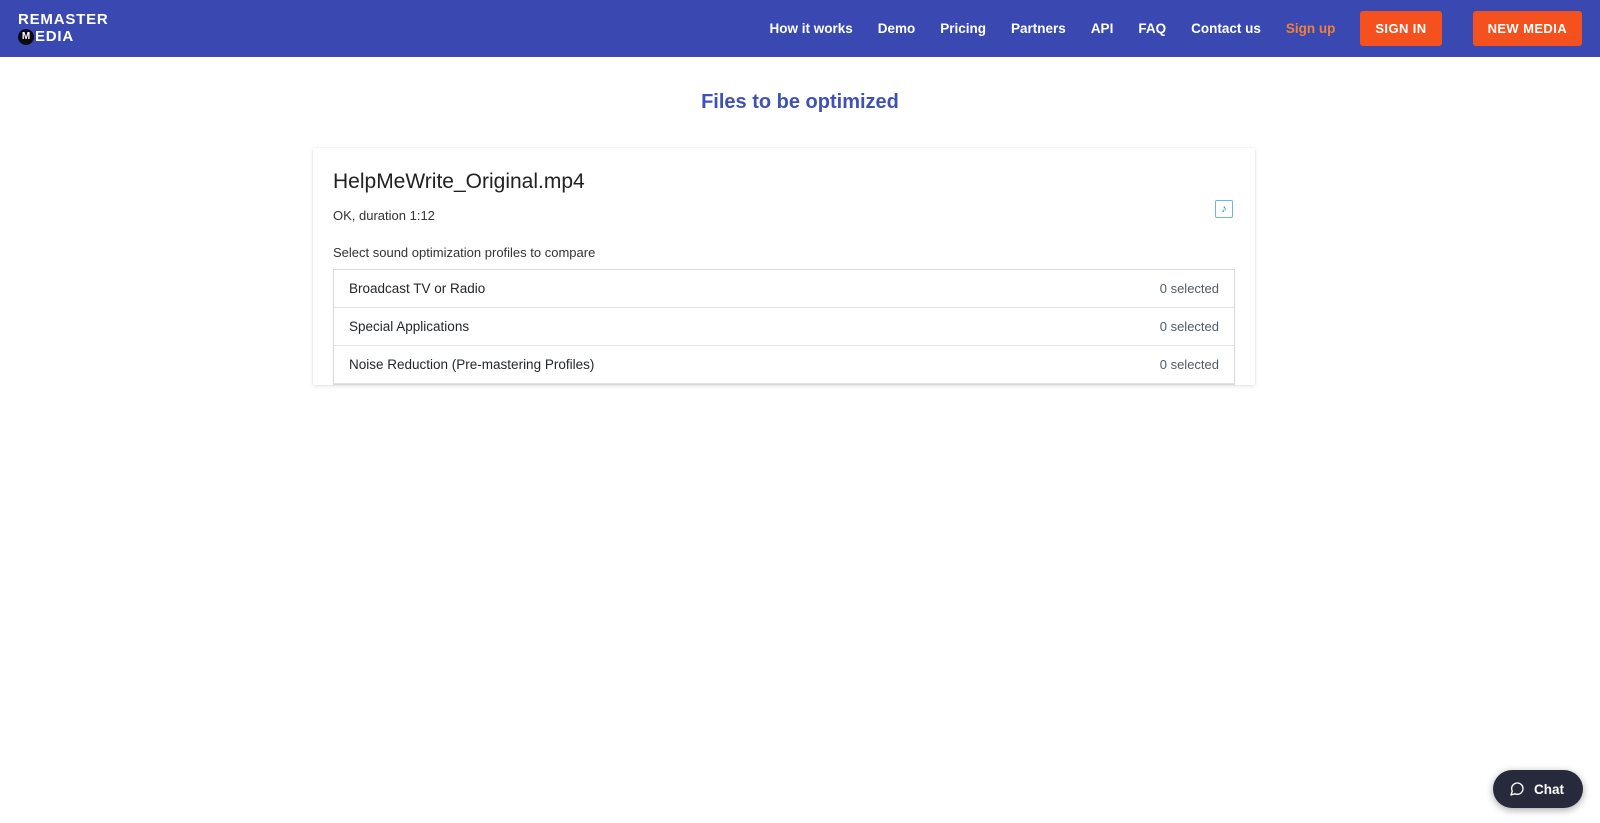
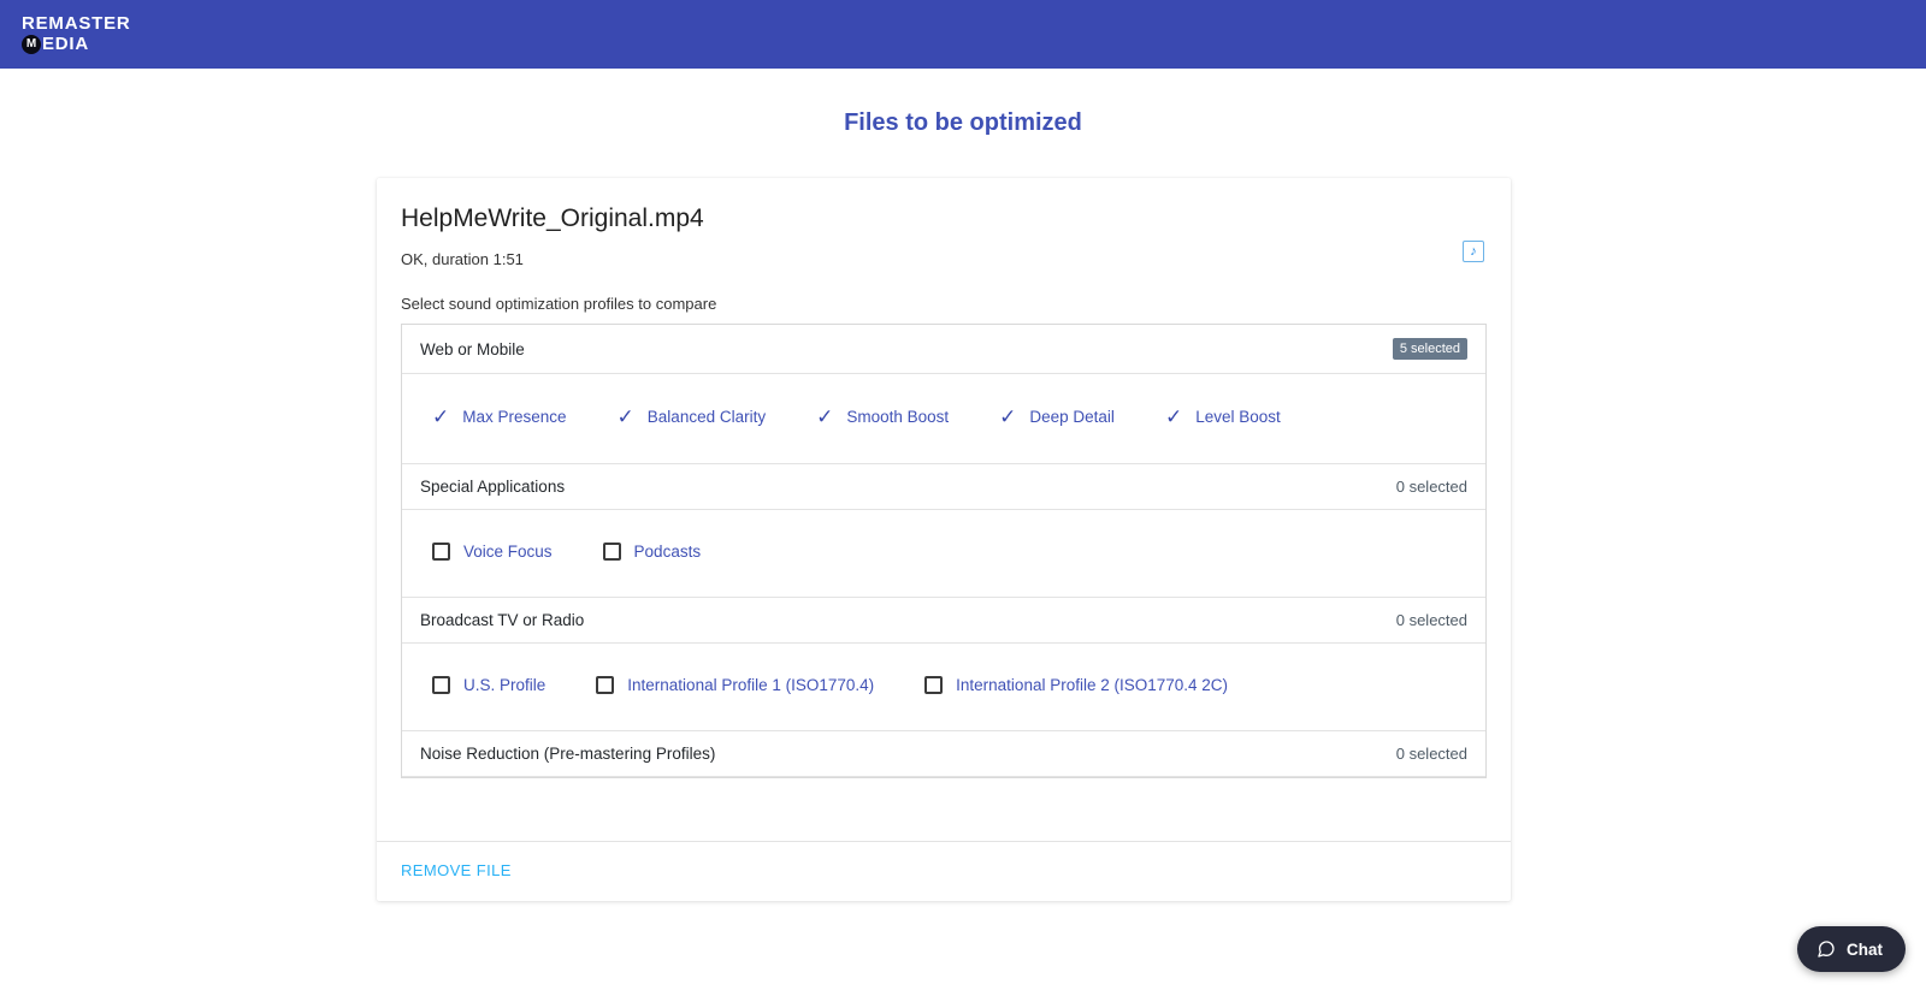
  REMASTER
  M
  EDIA
- How it works
- Demo
- Pricing
- Partners
- API
- FAQ
- Contact us
- Sign up
- SIGN IN
- NEW MEDIA
  Files to be optimized
  HelpMeWrite_Original.mp4
- OK, duration 1:12
+ OK, duration 1:51
  ♪
  Select sound optimization profiles to compare
+ Web or Mobile
+ 5 selected
+ Max Presence
+ Balanced Clarity
+ Smooth Boost
+ Deep Detail
+ Level Boost
- Broadcast TV or Radio
+ Special Applications
  0 selected
+ Voice Focus
+ Podcasts
- Special Applications
+ Broadcast TV or Radio
  0 selected
+ U.S. Profile
+ International Profile 1 (ISO1770.4)
+ International Profile 2 (ISO1770.4 2C)
  Noise Reduction (Pre-mastering Profiles)
  0 selected
+ REMOVE FILE
  Chat
